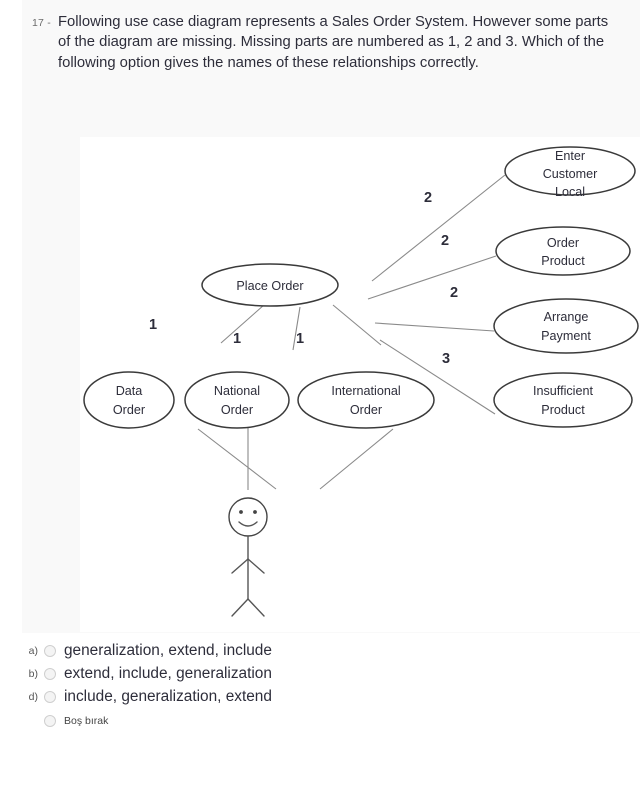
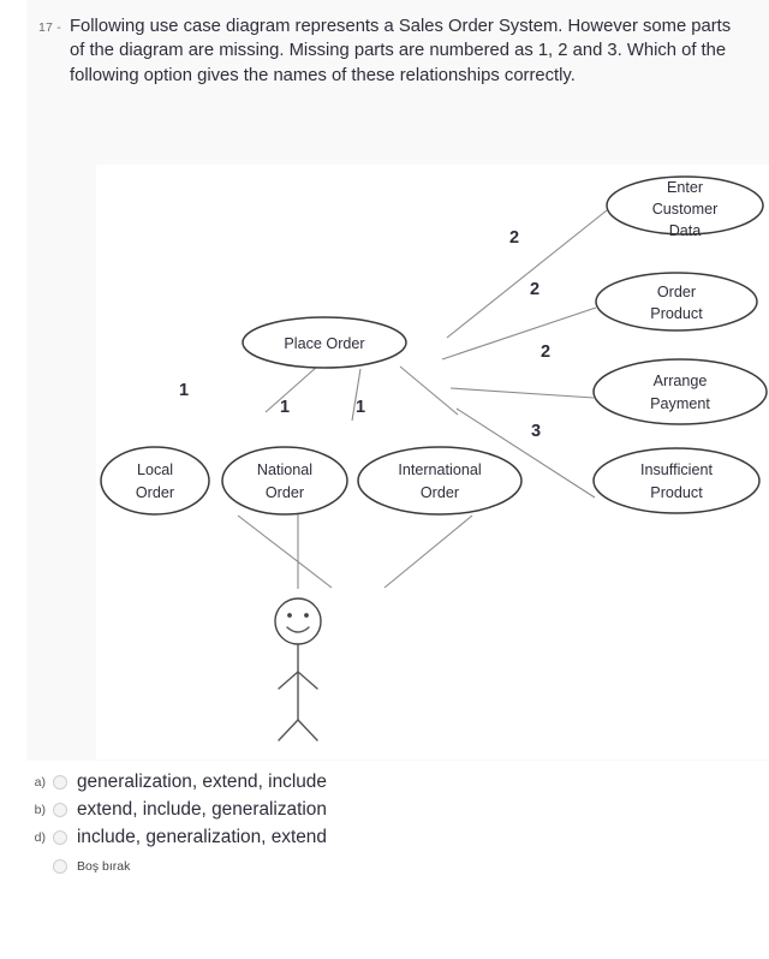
  17 -
  Following use case diagram represents a Sales Order System. However some parts of the diagram are missing. Missing parts are numbered as 1, 2 and 3. Which of the following option gives the names of these relationships correctly.
  Place Order
- Data
+ Local
  Order
  National
  Order
  International
  Order
  Enter
  Customer
- Local
+ Data
  Order
  Product
  Arrange
  Payment
  Insufficient
  Product
  1
  1
  1
  2
  2
  2
  3
  a)
  generalization, extend, include
  b)
  extend, include, generalization
  d)
  include, generalization, extend
  Boş bırak
